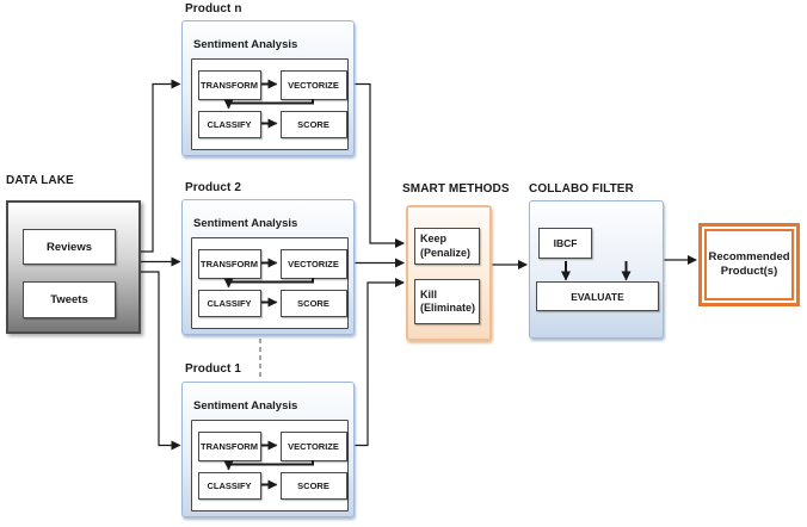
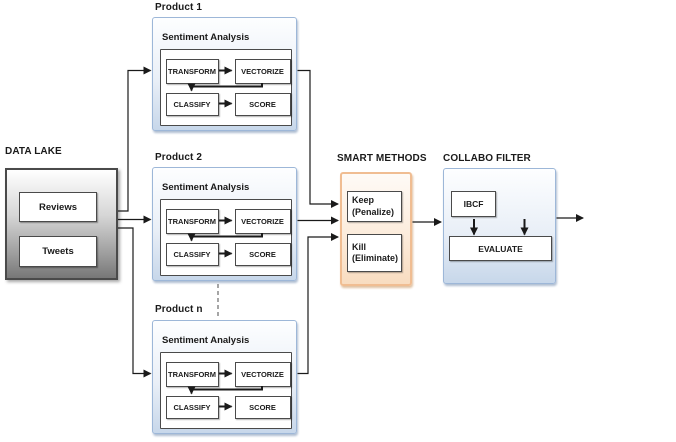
  DATA LAKE
  Reviews
  Tweets
- Product n
+ Product 1
  Sentiment Analysis
  TRANSFORM
  VECTORIZE
  CLASSIFY
  SCORE
  Product 2
  Sentiment Analysis
  TRANSFORM
  VECTORIZE
  CLASSIFY
  SCORE
- Product 1
+ Product n
  Sentiment Analysis
  TRANSFORM
  VECTORIZE
  CLASSIFY
  SCORE
  SMART METHODS
  Keep (Penalize)
  Kill (Eliminate)
  COLLABO FILTER
  IBCF
  EVALUATE
- Recommended Product(s)
